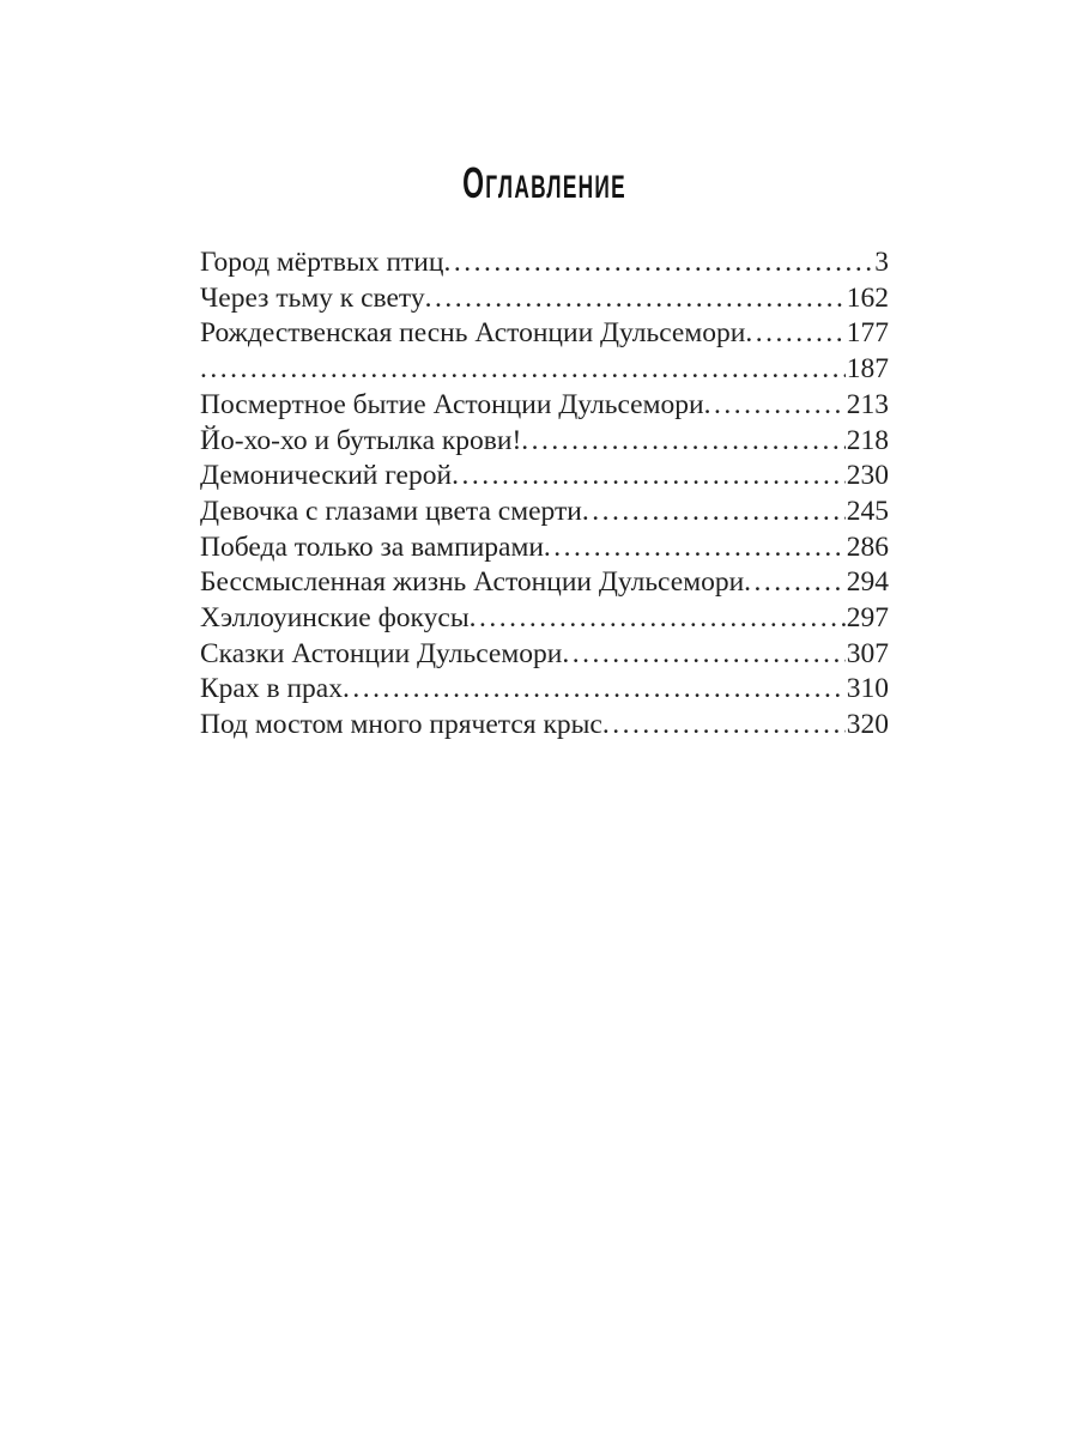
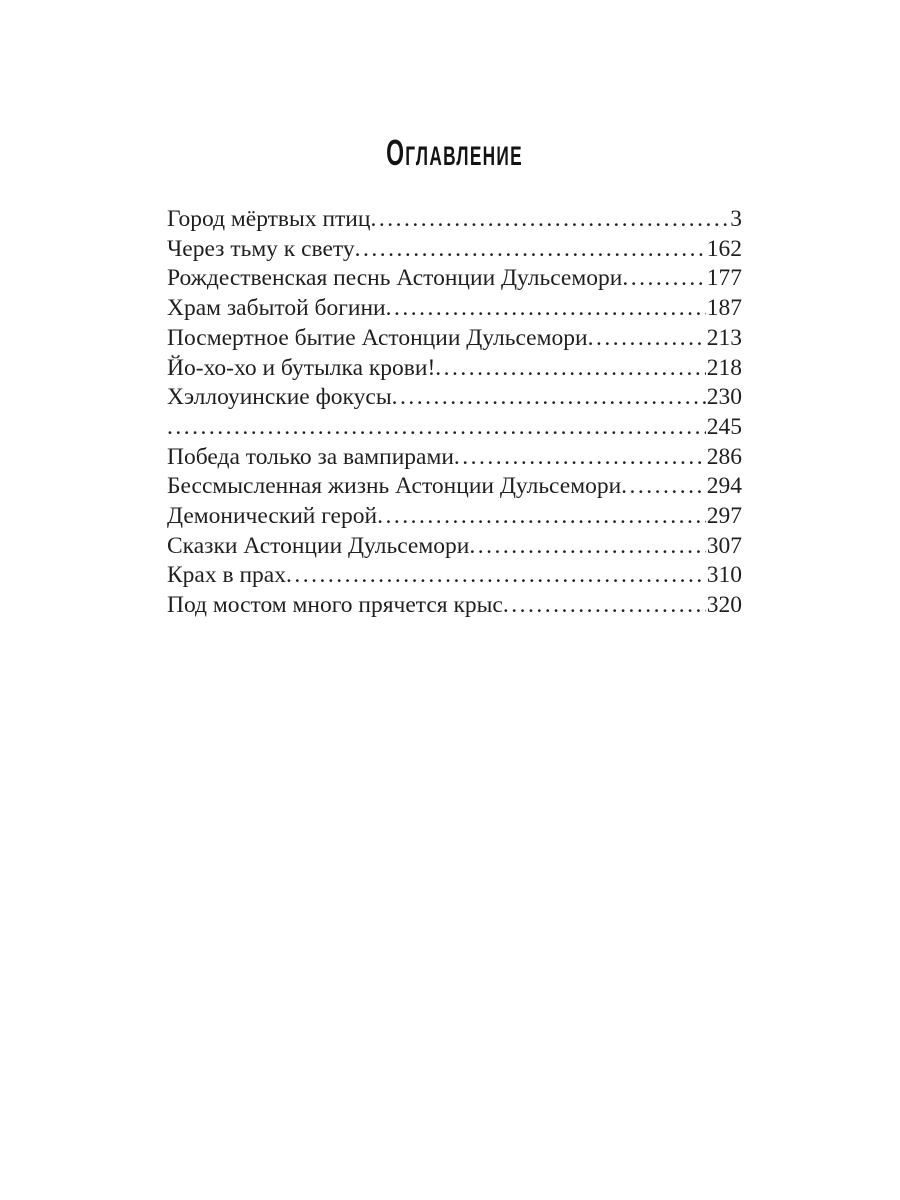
  ОГЛАВЛЕНИЕ
  Город мёртвых птиц
  3
  Через тьму к свету
  162
  Рождественская песнь Астонции Дульсемори
  177
+ Храм забытой богини
  187
  Посмертное бытие Астонции Дульсемори
  213
  Йо-хо-хо и бутылка крови!
  218
- Демонический герой
+ Хэллоуинские фокусы
  230
- Девочка с глазами цвета смерти
  245
  Победа только за вампирами
  286
  Бессмысленная жизнь Астонции Дульсемори
  294
- Хэллоуинские фокусы
+ Демонический герой
  297
  Сказки Астонции Дульсемори
  307
  Крах в прах
  310
  Под мостом много прячется крыс
  320
